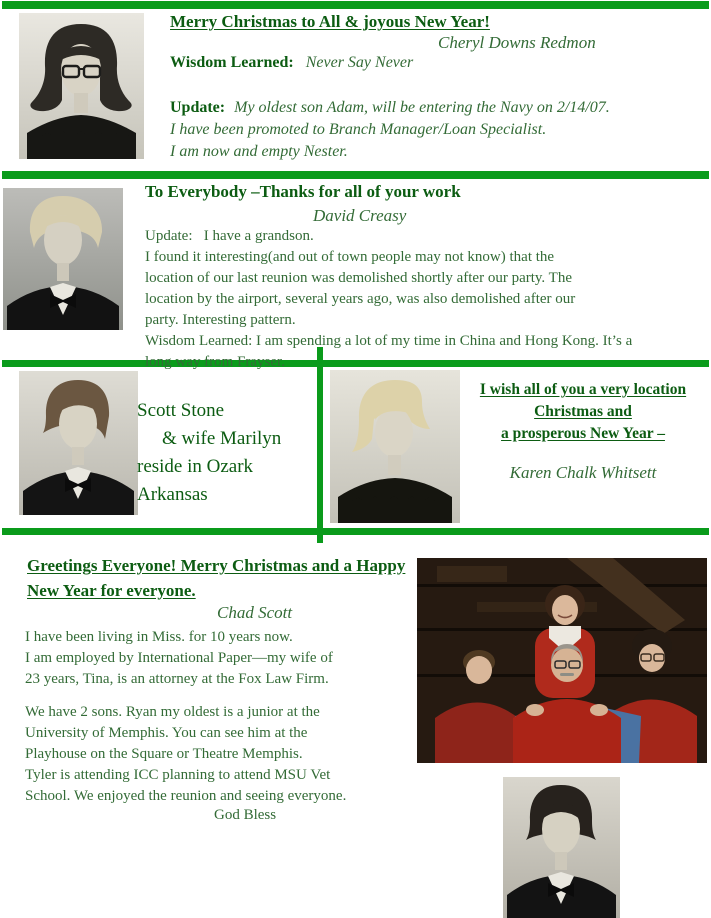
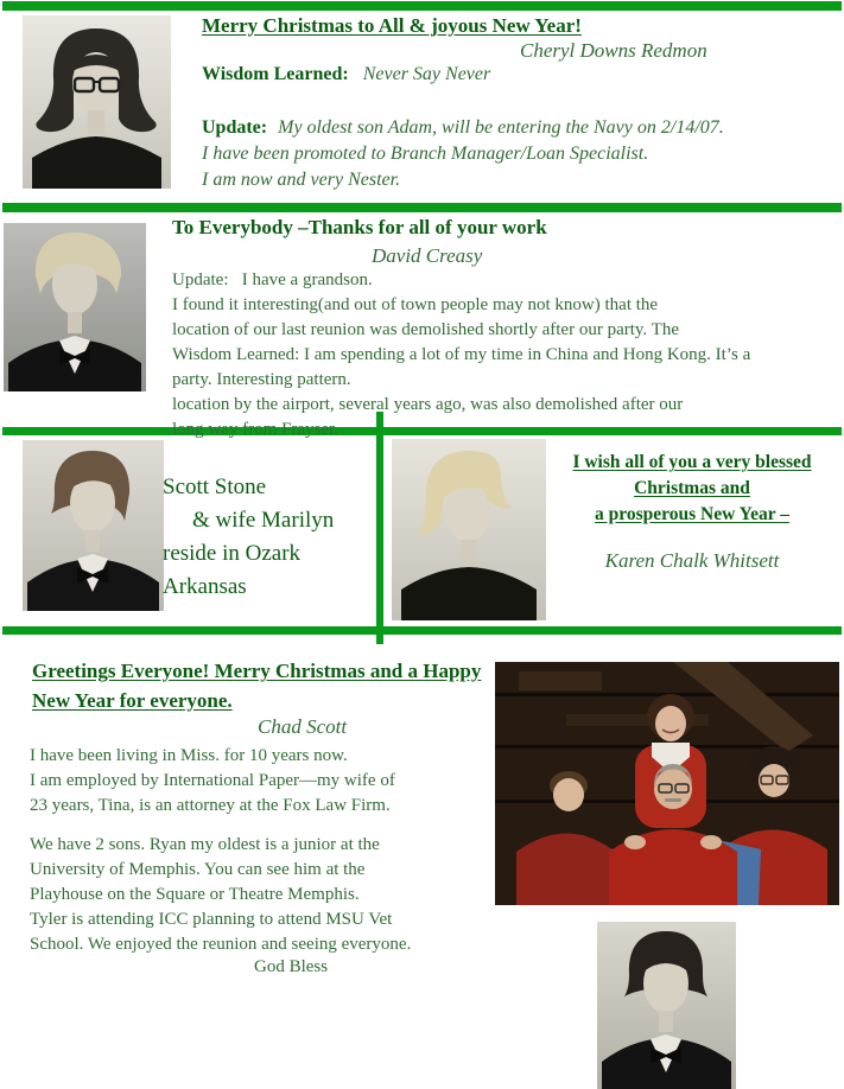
  Merry Christmas to All & joyous New Year!
  Cheryl Downs Redmon
  Wisdom Learned: Never Say Never
  Update: My oldest son Adam, will be entering the Navy on 2/14/07.
  I have been promoted to Branch Manager/Loan Specialist.
- I am now and empty Nester.
+ I am now and very Nester.
  To Everybody –Thanks for all of your work
  David Creasy
  Update: I have a grandson.
  I found it interesting(and out of town people may not know) that the
  location of our last reunion was demolished shortly after our party. The
- location by the airport, several years ago, was also demolished after our
+ Wisdom Learned: I am spending a lot of my time in China and Hong Kong. It’s a
  party. Interesting pattern.
- Wisdom Learned: I am spending a lot of my time in China and Hong Kong. It’s a
+ location by the airport, several years ago, was also demolished after our
  long way from Frayser.
  Scott Stone
  & wife Marilyn
  reside in Ozark
  Arkansas
- I wish all of you a very location
+ I wish all of you a very blessed
  Christmas and
  a prosperous New Year –
  Karen Chalk Whitsett
  Greetings Everyone! Merry Christmas and a Happy
  New Year for everyone.
  Chad Scott
  I have been living in Miss. for 10 years now.
  I am employed by International Paper—my wife of
  23 years, Tina, is an attorney at the Fox Law Firm.
  We have 2 sons. Ryan my oldest is a junior at the
  University of Memphis. You can see him at the
  Playhouse on the Square or Theatre Memphis.
  Tyler is attending ICC planning to attend MSU Vet
  School. We enjoyed the reunion and seeing everyone.
  God Bless
